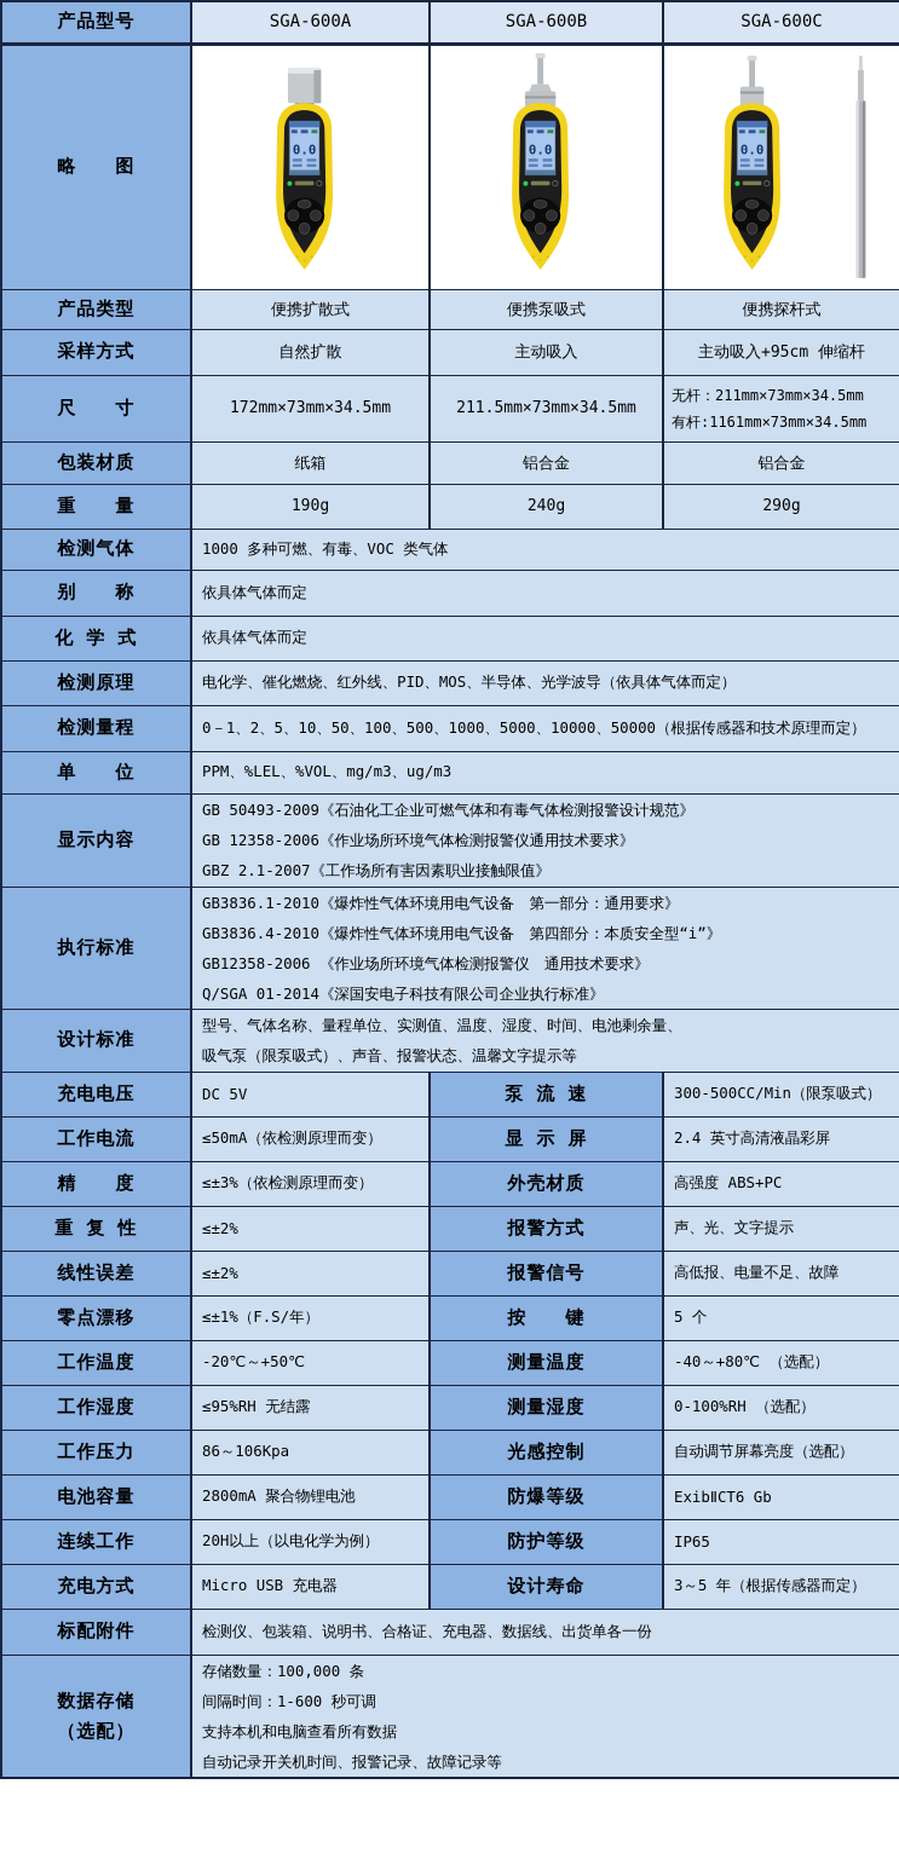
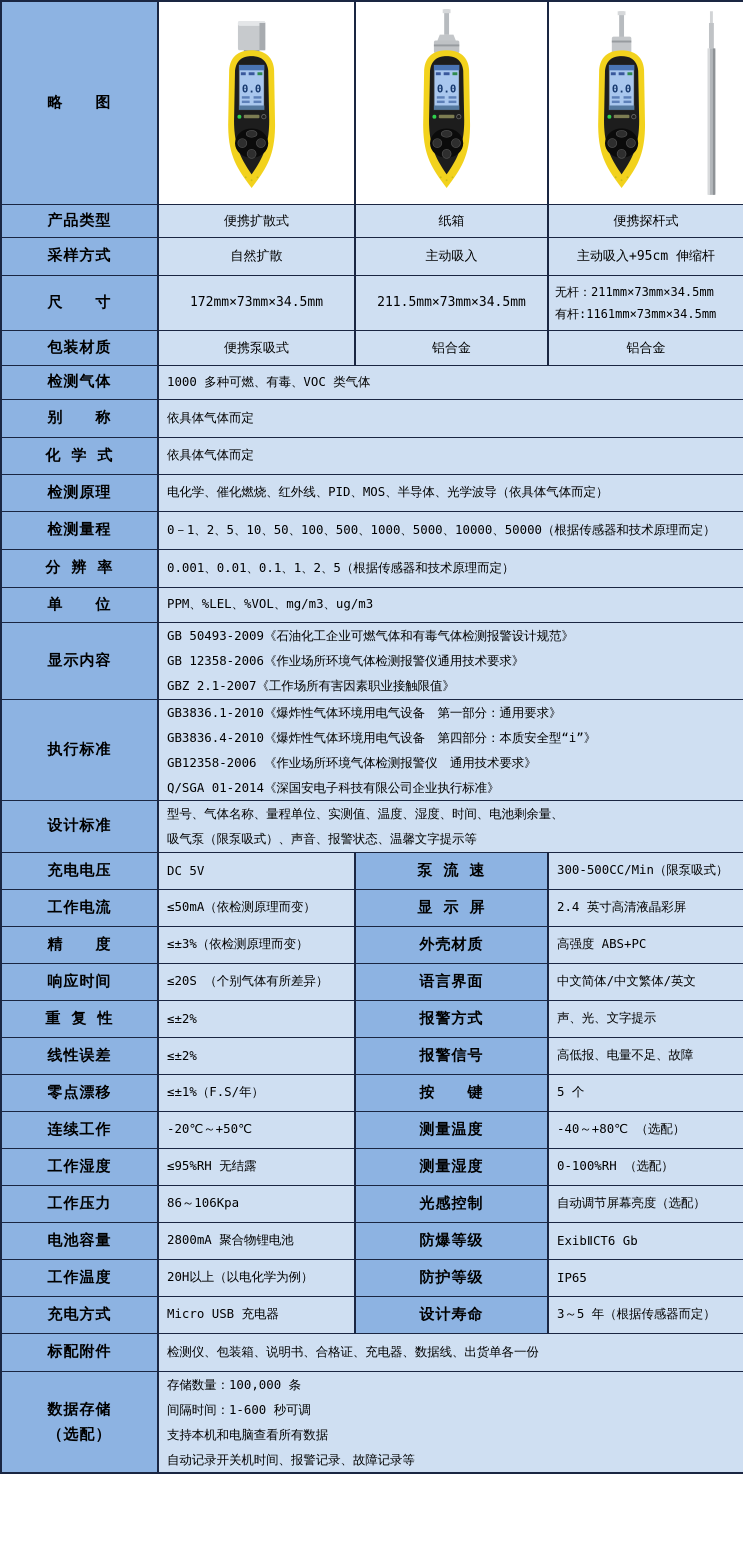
- 产品型号	SGA-600A	SGA-600B	SGA-600C
  略 图	0.0	0.0	0.0
- 产品类型	便携扩散式	便携泵吸式	便携探杆式
+ 产品类型	便携扩散式	纸箱	便携探杆式
  采样方式	自然扩散	主动吸入	主动吸入+95cm 伸缩杆
  尺 寸	172mm×73mm×34.5mm	211.5mm×73mm×34.5mm	无杆：211mm×73mm×34.5mm有杆:1161mm×73mm×34.5mm
- 包装材质	纸箱	铝合金	铝合金
+ 包装材质	便携泵吸式	铝合金	铝合金
- 重 量	190g	240g	290g
  检测气体	1000 多种可燃、有毒、VOC 类气体
  别 称	依具体气体而定
  化 学 式	依具体气体而定
  检测原理	电化学、催化燃烧、红外线、PID、MOS、半导体、光学波导（依具体气体而定）
  检测量程	0－1、2、5、10、50、100、500、1000、5000、10000、50000（根据传感器和技术原理而定）
+ 分 辨 率	0.001、0.01、0.1、1、2、5（根据传感器和技术原理而定）
  单 位	PPM、%LEL、%VOL、mg/m3、ug/m3
  显示内容	GB 50493-2009《石油化工企业可燃气体和有毒气体检测报警设计规范》GB 12358-2006《作业场所环境气体检测报警仪通用技术要求》GBZ 2.1-2007《工作场所有害因素职业接触限值》
  执行标准	GB3836.1-2010《爆炸性气体环境用电气设备 第一部分：通用要求》GB3836.4-2010《爆炸性气体环境用电气设备 第四部分：本质安全型“i”》GB12358-2006 《作业场所环境气体检测报警仪 通用技术要求》Q/SGA 01-2014《深国安电子科技有限公司企业执行标准》
  设计标准	型号、气体名称、量程单位、实测值、温度、湿度、时间、电池剩余量、吸气泵（限泵吸式）、声音、报警状态、温馨文字提示等
  充电电压	DC 5V	泵 流 速	300-500CC/Min（限泵吸式）
  工作电流	≤50mA（依检测原理而变）	显 示 屏	2.4 英寸高清液晶彩屏
  精 度	≤±3%（依检测原理而变）	外壳材质	高强度 ABS+PC
+ 响应时间	≤20S （个别气体有所差异）	语言界面	中文简体/中文繁体/英文
  重 复 性	≤±2%	报警方式	声、光、文字提示
  线性误差	≤±2%	报警信号	高低报、电量不足、故障
  零点漂移	≤±1%（F.S/年）	按 键	5 个
- 工作温度	-20℃～+50℃	测量温度	-40～+80℃ （选配）
+ 连续工作	-20℃～+50℃	测量温度	-40～+80℃ （选配）
  工作湿度	≤95%RH 无结露	测量湿度	0-100%RH （选配）
  工作压力	86～106Kpa	光感控制	自动调节屏幕亮度（选配）
  电池容量	2800mA 聚合物锂电池	防爆等级	ExibⅡCT6 Gb
- 连续工作	20H以上（以电化学为例）	防护等级	IP65
+ 工作温度	20H以上（以电化学为例）	防护等级	IP65
  充电方式	Micro USB 充电器	设计寿命	3～5 年（根据传感器而定）
  标配附件	检测仪、包装箱、说明书、合格证、充电器、数据线、出货单各一份
  数据存储（选配）	存储数量：100,000 条间隔时间：1-600 秒可调支持本机和电脑查看所有数据自动记录开关机时间、报警记录、故障记录等
